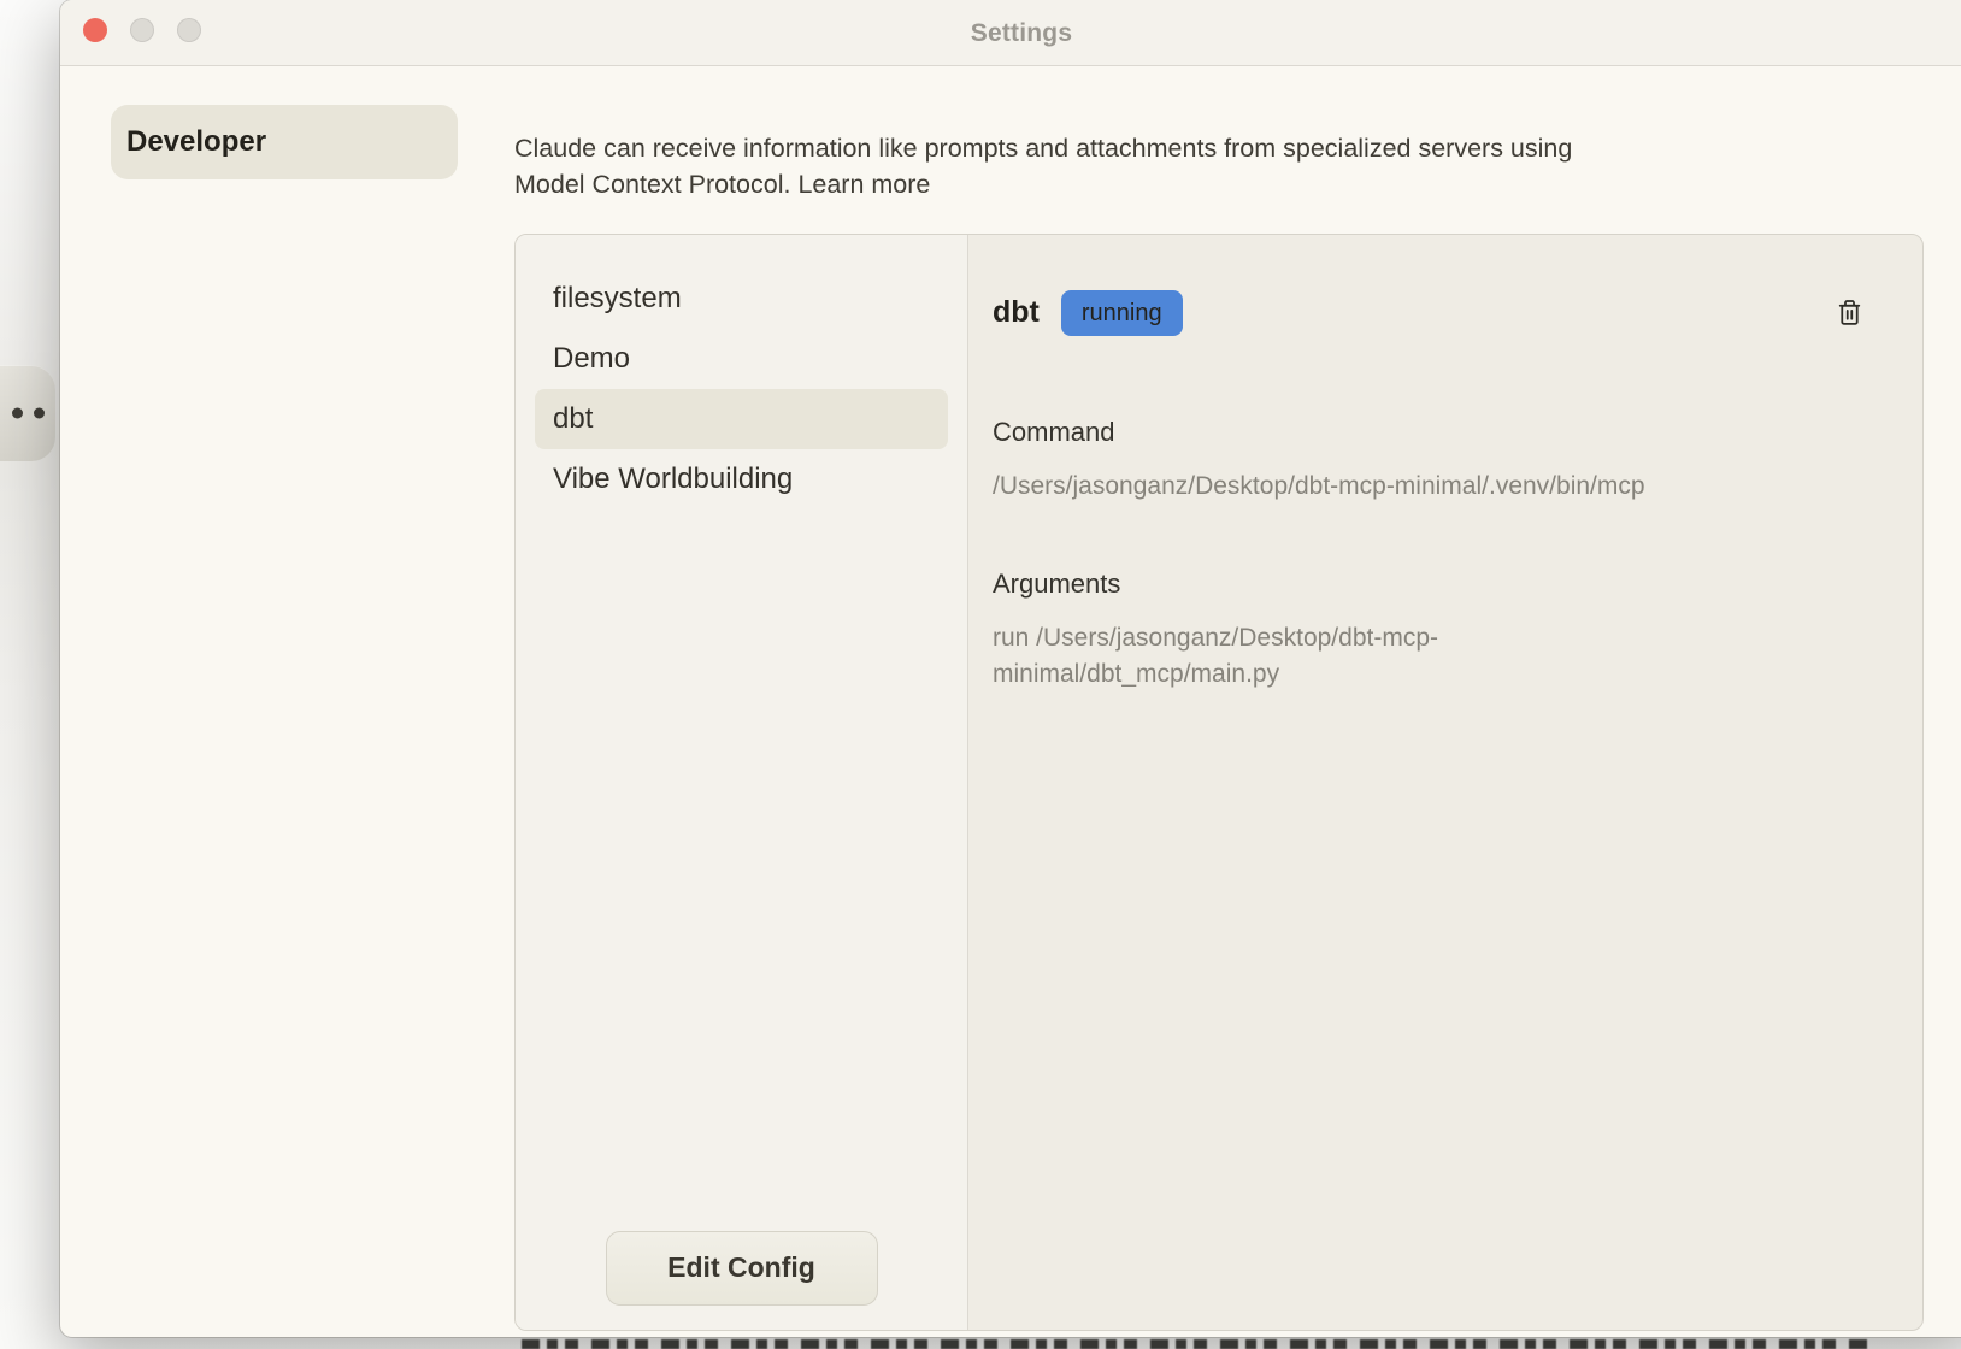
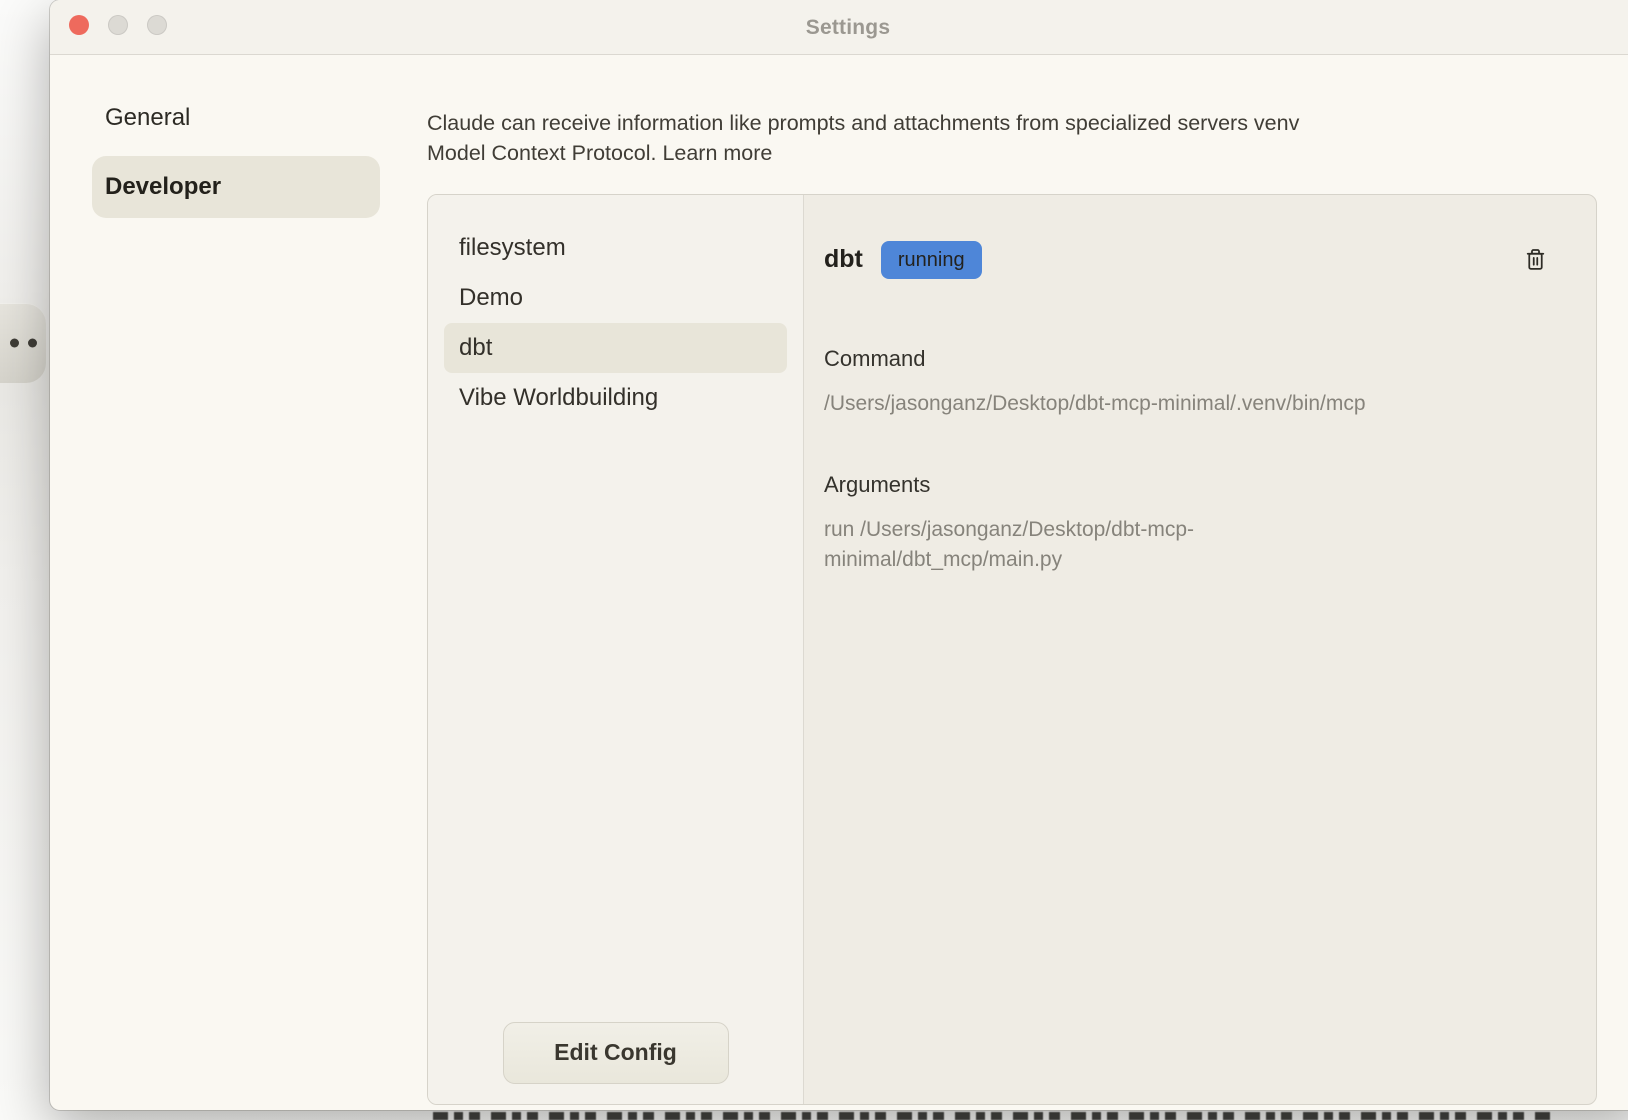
  Settings
+ General
  Developer
- Claude can receive information like prompts and attachments from specialized servers using
+ Claude can receive information like prompts and attachments from specialized servers venv
  Model Context Protocol. Learn more
  filesystem
  Demo
  dbt
  Vibe Worldbuilding
  Edit Config
  dbt
  running
  Command
  /Users/jasonganz/Desktop/dbt-mcp-minimal/.venv/bin/mcp
  Arguments
  run /Users/jasonganz/Desktop/dbt-mcp-minimal/dbt_mcp/main.py
